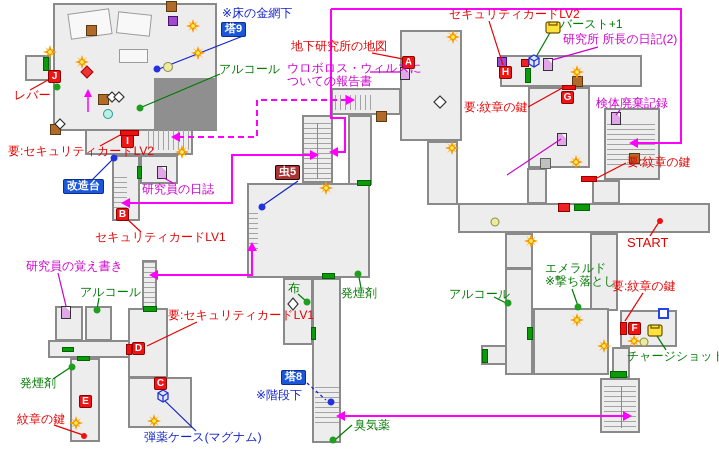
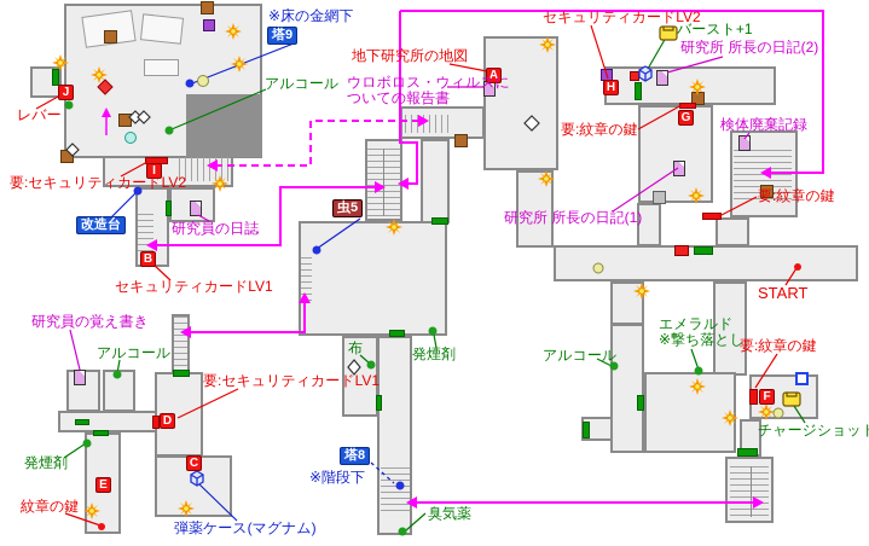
  A
  B
  C
  D
  E
  F
  G
  H
  I
  J
  塔9
  塔8
  虫5
  改造台
  ※床の金網下
  ※階段下
  弾薬ケース(マグナム)
  レバー
  要:セキュリティカードLV2
  セキュリティカードLV1
  地下研究所の地図
  セキュリティカードLV2
  要:紋章の鍵
  要:紋章の鍵
  要:紋章の鍵
  START
  要:セキュリティカードLV1
  紋章の鍵
  ウロボロス・ウィルスに
  ついての報告書
  研究所 所長の日記(2)
  検体廃棄記録
+ 研究所 所長の日記(1)
  研究員の日誌
  研究員の覚え書き
  アルコール
  バースト+1
  アルコール
  発煙剤
  布
  発煙剤
  アルコール
  エメラルド
  ※撃ち落とし
  臭気薬
